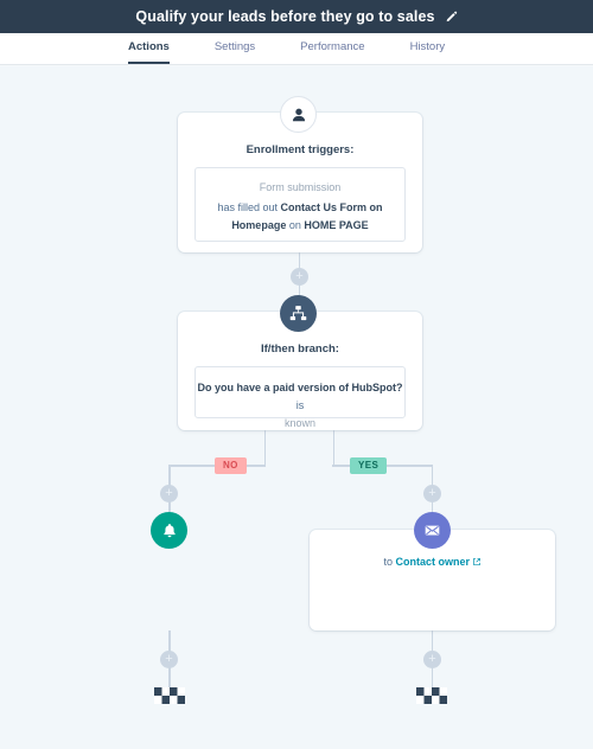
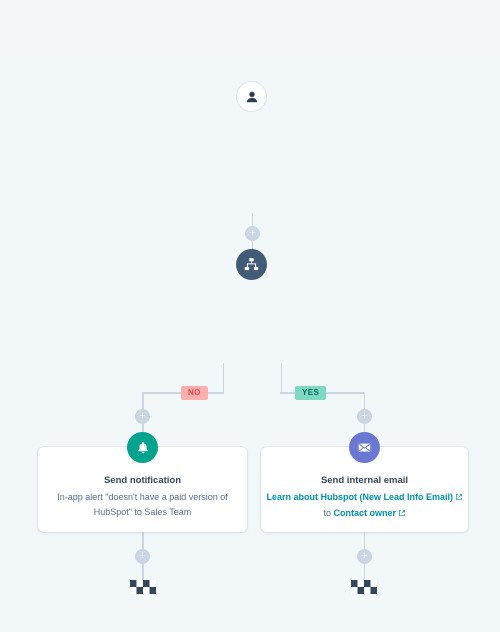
- Qualify your leads before they go to sales
- Actions
- Settings
- Performance
- History
  +
- Enrollment triggers:
- Form submission
- has filled out Contact Us Form on
- Homepage on HOME PAGE
- If/then branch:
- Do you have a paid version of HubSpot? is
- known
  NO
  YES
  +
  +
+ Send notification
+ In-app alert "doesn't have a paid version of
+ HubSpot" to Sales Team
+ Send internal email
+ Learn about Hubspot (New Lead Info Email)
  to Contact owner
  +
  +
